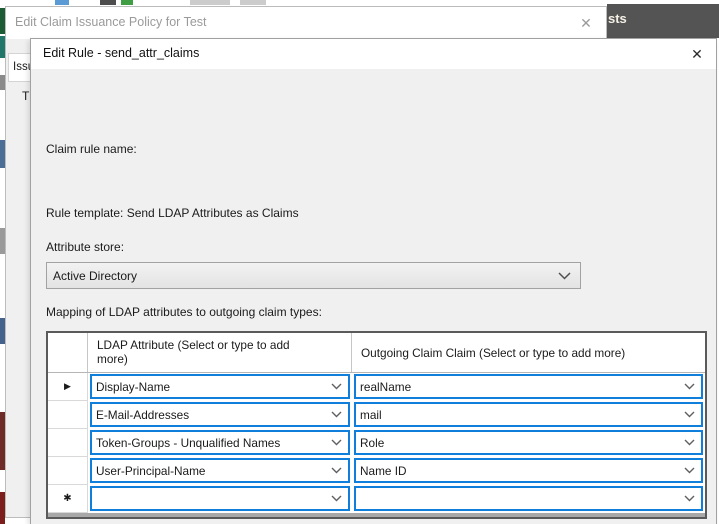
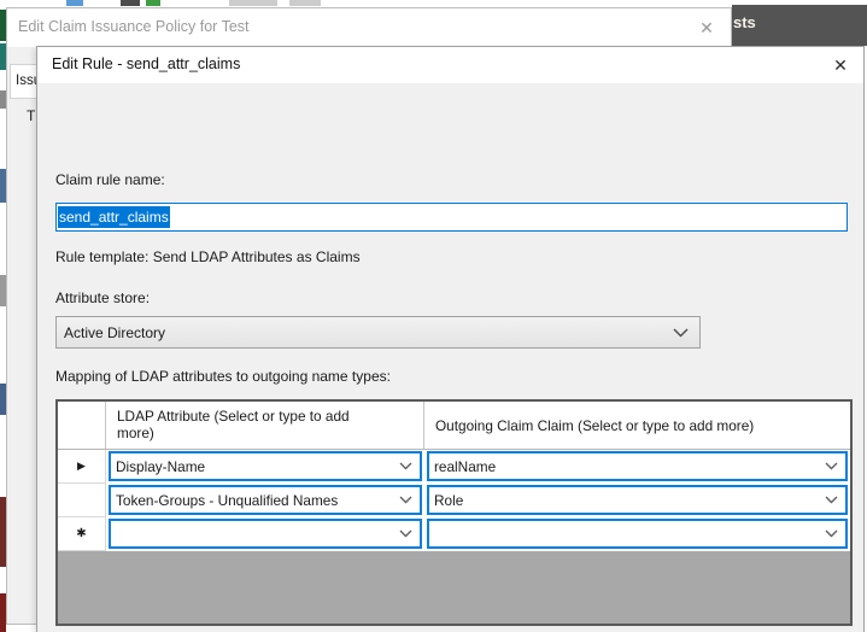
  sts
  Edit Claim Issuance Policy for Test
  ✕
  T
  Edit Rule - send_attr_claims
  ✕
  Claim rule name:
+ send_attr_claims
  Rule template: Send LDAP Attributes as Claims
  Attribute store:
  Active Directory
- Mapping of LDAP attributes to outgoing claim types:
+ Mapping of LDAP attributes to outgoing name types:
  LDAP Attribute (Select or type to add more)
  Outgoing Claim Claim (Select or type to add more)
  ▶
  Display-Name
  realName
- E-Mail-Addresses
- mail
  Token-Groups - Unqualified Names
  Role
- User-Principal-Name
- Name ID
  ✱
